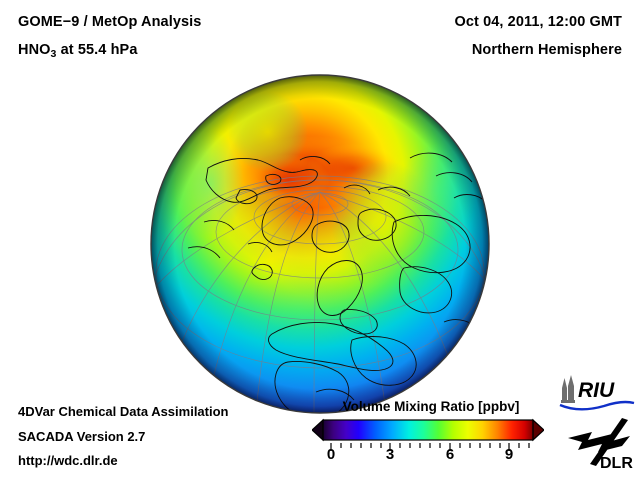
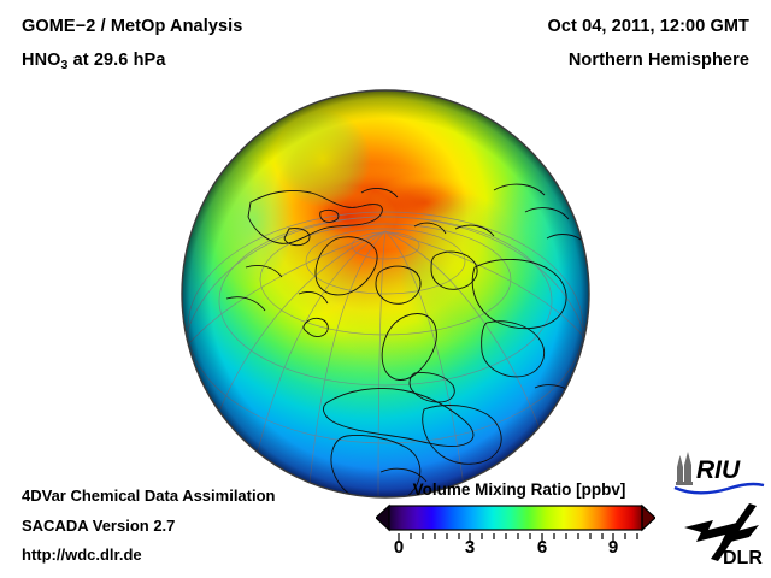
- GOME−9 / MetOp Analysis
+ GOME−2 / MetOp Analysis
- HNO3 at 55.4 hPa
+ HNO3 at 29.6 hPa
  Oct 04, 2011, 12:00 GMT
  Northern Hemisphere
  4DVar Chemical Data Assimilation
  SACADA Version 2.7
  http://wdc.dlr.de
  Volume Mixing Ratio [ppbv]
  0
  3
  6
  9
  RIU
  DLR
